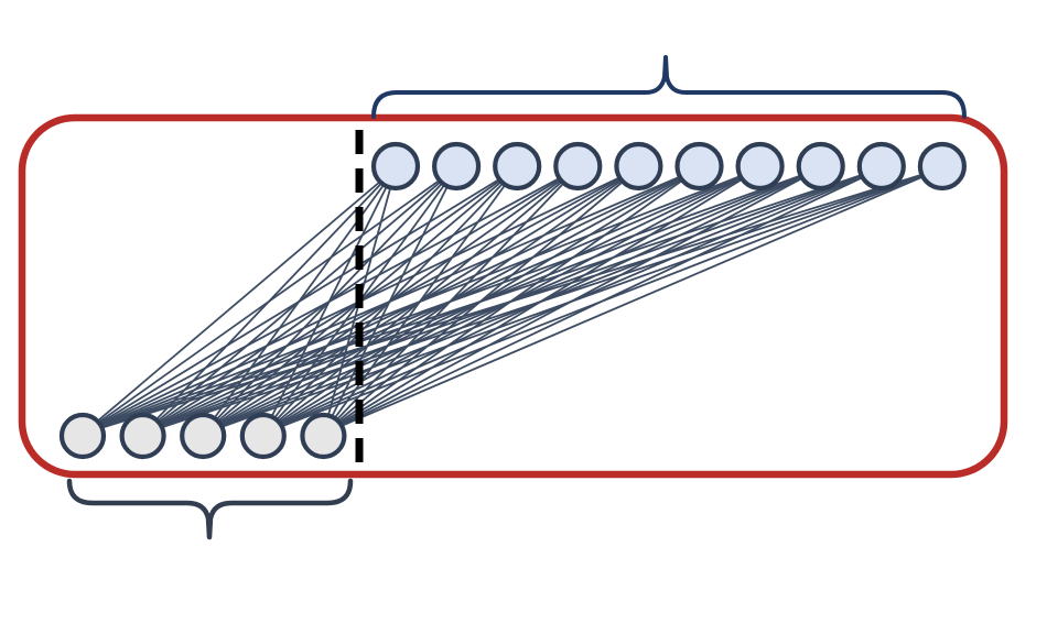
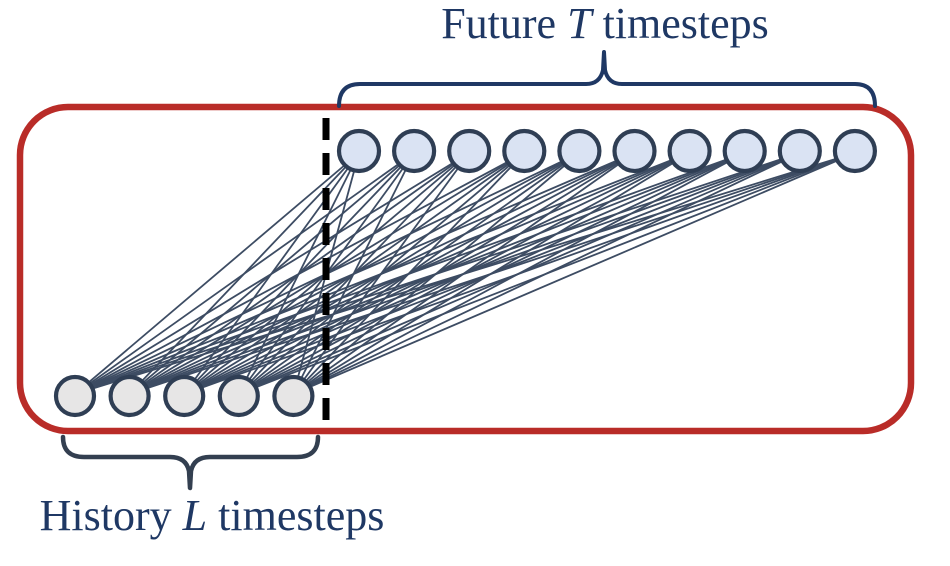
+ Future T timesteps
+ History L timesteps
